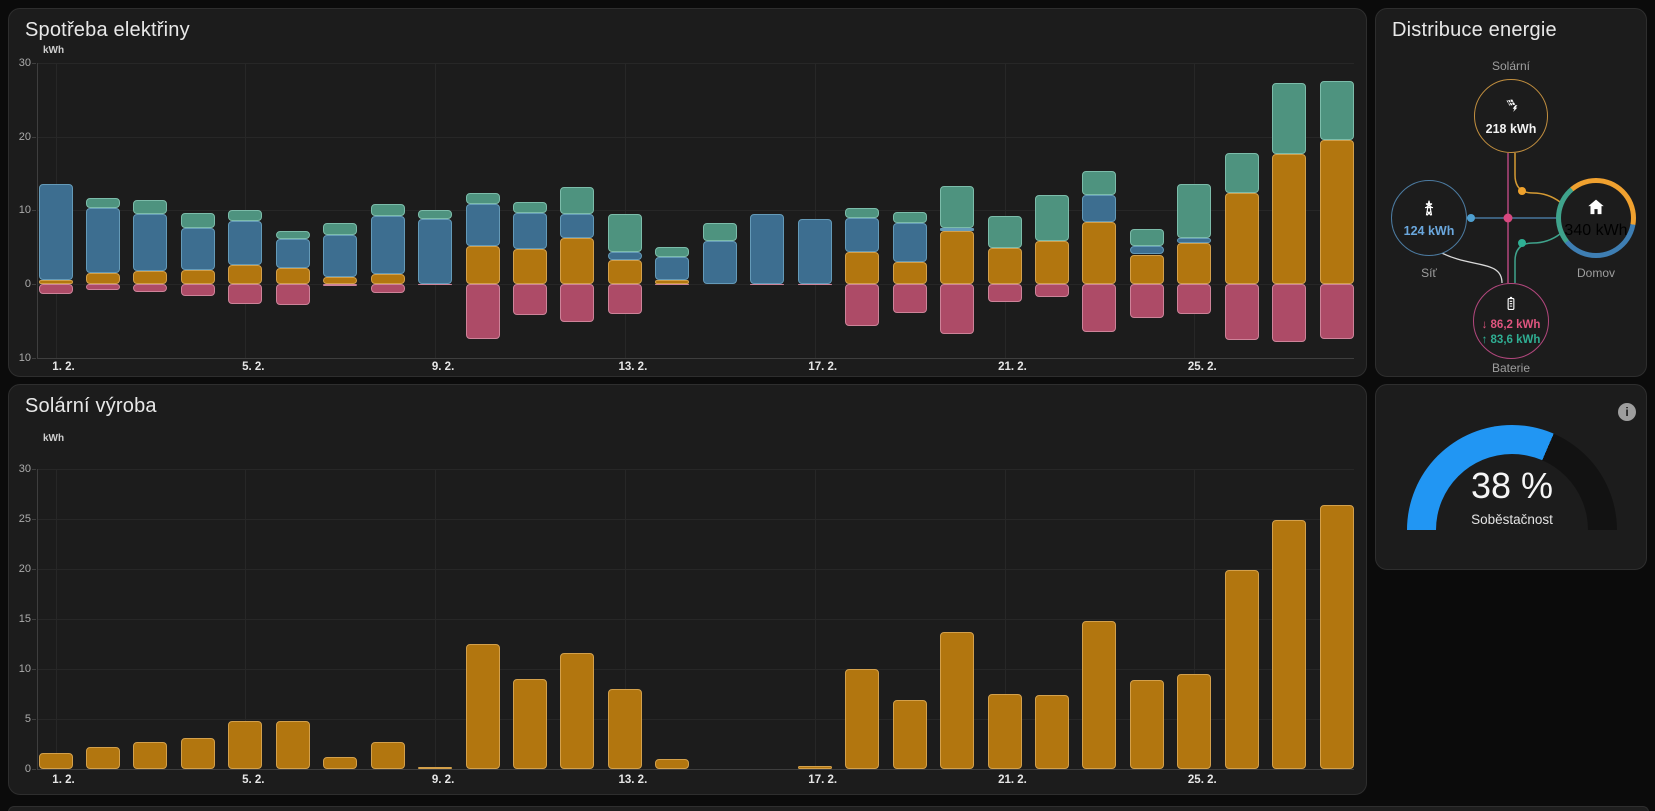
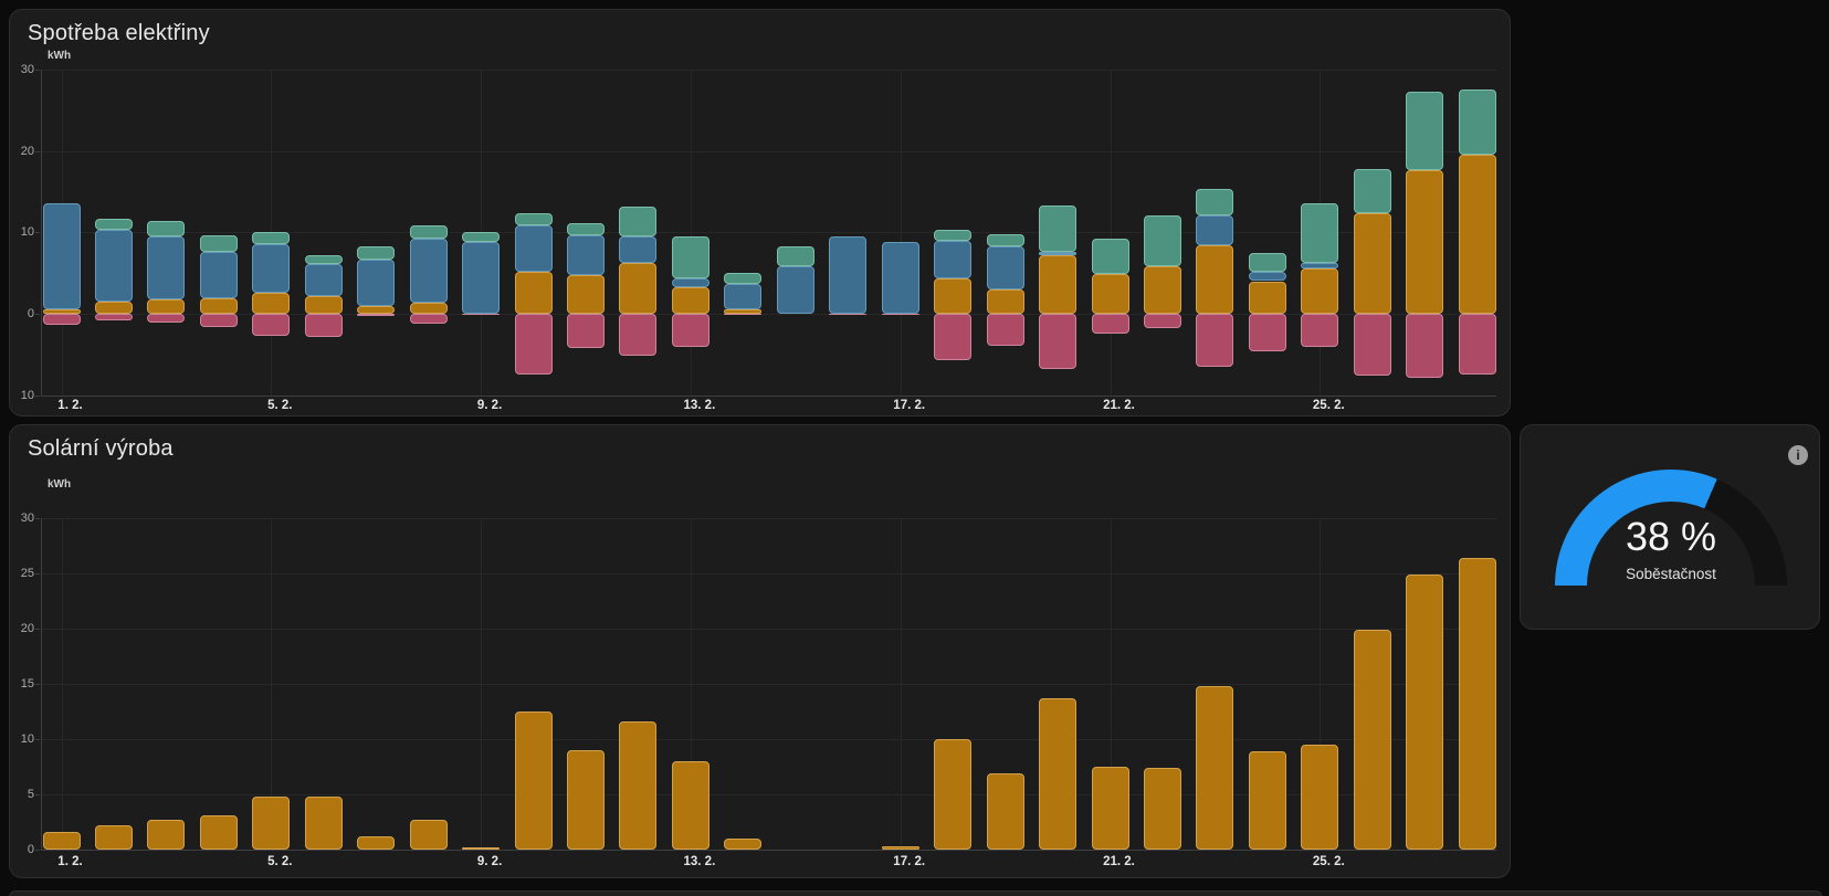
  Spotřeba elektřiny
  30
  20
  10
  0
  10
  1. 2.
  5. 2.
  9. 2.
  13. 2.
  17. 2.
  21. 2.
  25. 2.
  kWh
  Solární výroba
  30
  25
  20
  15
  10
  5
  0
  1. 2.
  5. 2.
  9. 2.
  13. 2.
  17. 2.
  21. 2.
  25. 2.
  kWh
- Distribuce energie
- Solární
- 218 kWh
- 124 kWh
- Síť
- 340 kWh
- Domov
- ↓ 86,2 kWh
- ↑ 83,6 kWh
- Baterie
  i
  38 %
  Soběstačnost
